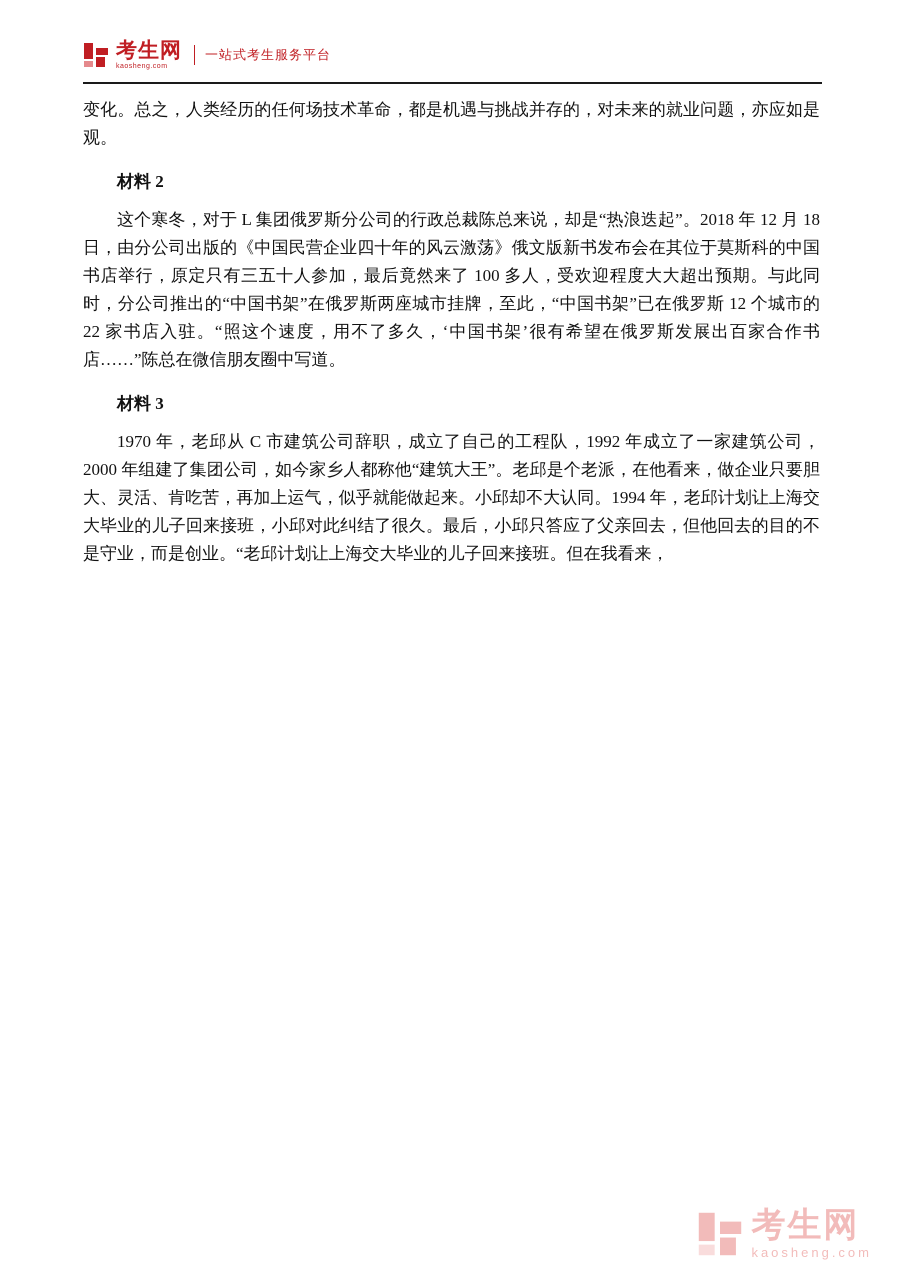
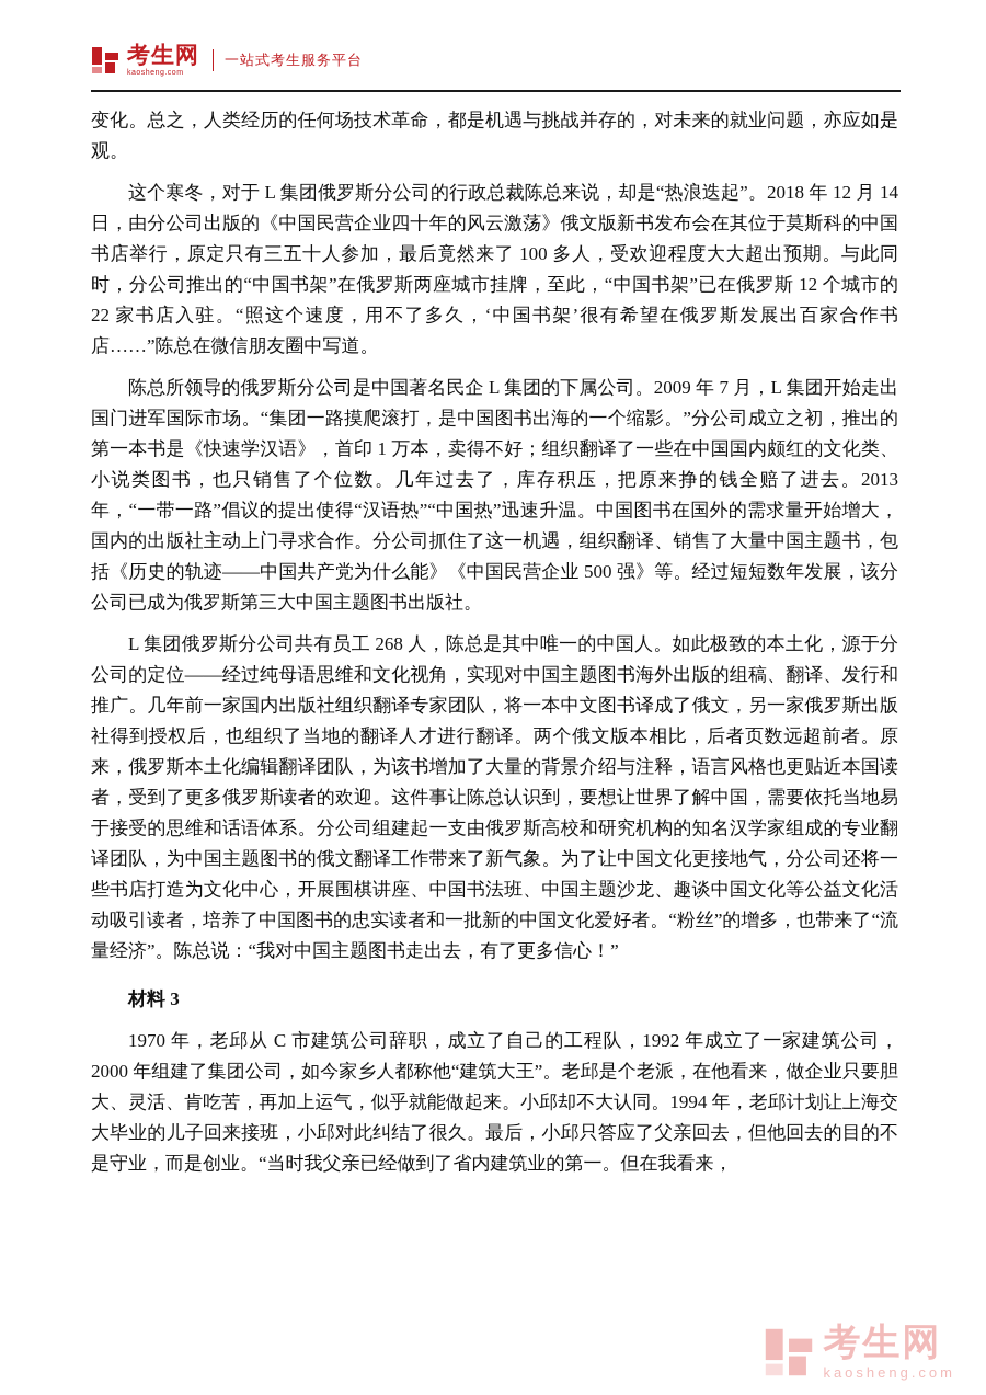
  考生网
  一站式考生服务平台
  变化。总之，人类经历的任何场技术革命，都是机遇与挑战并存的，对未来的就业问题，亦应如是观。
- 材料 2
- 这个寒冬，对于 L 集团俄罗斯分公司的行政总裁陈总来说，却是“热浪迭起”。2018 年 12 月 18 日，由分公司出版的《中国民营企业四十年的风云激荡》俄文版新书发布会在其位于莫斯科的中国书店举行，原定只有三五十人参加，最后竟然来了 100 多人，受欢迎程度大大超出预期。与此同时，分公司推出的“中国书架”在俄罗斯两座城市挂牌，至此，“中国书架”已在俄罗斯 12 个城市的 22 家书店入驻。“照这个速度，用不了多久，‘中国书架’很有希望在俄罗斯发展出百家合作书店……”陈总在微信朋友圈中写道。
+ 这个寒冬，对于 L 集团俄罗斯分公司的行政总裁陈总来说，却是“热浪迭起”。2018 年 12 月 14 日，由分公司出版的《中国民营企业四十年的风云激荡》俄文版新书发布会在其位于莫斯科的中国书店举行，原定只有三五十人参加，最后竟然来了 100 多人，受欢迎程度大大超出预期。与此同时，分公司推出的“中国书架”在俄罗斯两座城市挂牌，至此，“中国书架”已在俄罗斯 12 个城市的 22 家书店入驻。“照这个速度，用不了多久，‘中国书架’很有希望在俄罗斯发展出百家合作书店……”陈总在微信朋友圈中写道。
+ 陈总所领导的俄罗斯分公司是中国著名民企 L 集团的下属公司。2009 年 7 月，L 集团开始走出国门进军国际市场。“集团一路摸爬滚打，是中国图书出海的一个缩影。”分公司成立之初，推出的第一本书是《快速学汉语》，首印 1 万本，卖得不好；组织翻译了一些在中国国内颇红的文化类、小说类图书，也只销售了个位数。几年过去了，库存积压，把原来挣的钱全赔了进去。2013 年，“一带一路”倡议的提出使得“汉语热”“中国热”迅速升温。中国图书在国外的需求量开始增大，国内的出版社主动上门寻求合作。分公司抓住了这一机遇，组织翻译、销售了大量中国主题书，包括《历史的轨迹——中国共产党为什么能》《中国民营企业 500 强》等。经过短短数年发展，该分公司已成为俄罗斯第三大中国主题图书出版社。
+ L 集团俄罗斯分公司共有员工 268 人，陈总是其中唯一的中国人。如此极致的本土化，源于分公司的定位——经过纯母语思维和文化视角，实现对中国主题图书海外出版的组稿、翻译、发行和推广。几年前一家国内出版社组织翻译专家团队，将一本中文图书译成了俄文，另一家俄罗斯出版社得到授权后，也组织了当地的翻译人才进行翻译。两个俄文版本相比，后者页数远超前者。原来，俄罗斯本土化编辑翻译团队，为该书增加了大量的背景介绍与注释，语言风格也更贴近本国读者，受到了更多俄罗斯读者的欢迎。这件事让陈总认识到，要想让世界了解中国，需要依托当地易于接受的思维和话语体系。分公司组建起一支由俄罗斯高校和研究机构的知名汉学家组成的专业翻译团队，为中国主题图书的俄文翻译工作带来了新气象。为了让中国文化更接地气，分公司还将一些书店打造为文化中心，开展围棋讲座、中国书法班、中国主题沙龙、趣谈中国文化等公益文化活动吸引读者，培养了中国图书的忠实读者和一批新的中国文化爱好者。“粉丝”的增多，也带来了“流量经济”。陈总说：“我对中国主题图书走出去，有了更多信心！”
  材料 3
- 1970 年，老邱从 C 市建筑公司辞职，成立了自己的工程队，1992 年成立了一家建筑公司，2000 年组建了集团公司，如今家乡人都称他“建筑大王”。老邱是个老派，在他看来，做企业只要胆大、灵活、肯吃苦，再加上运气，似乎就能做起来。小邱却不大认同。1994 年，老邱计划让上海交大毕业的儿子回来接班，小邱对此纠结了很久。最后，小邱只答应了父亲回去，但他回去的目的不是守业，而是创业。“老邱计划让上海交大毕业的儿子回来接班。但在我看来，
+ 1970 年，老邱从 C 市建筑公司辞职，成立了自己的工程队，1992 年成立了一家建筑公司，2000 年组建了集团公司，如今家乡人都称他“建筑大王”。老邱是个老派，在他看来，做企业只要胆大、灵活、肯吃苦，再加上运气，似乎就能做起来。小邱却不大认同。1994 年，老邱计划让上海交大毕业的儿子回来接班，小邱对此纠结了很久。最后，小邱只答应了父亲回去，但他回去的目的不是守业，而是创业。“当时我父亲已经做到了省内建筑业的第一。但在我看来，
  考生网
  kaosheng.com
